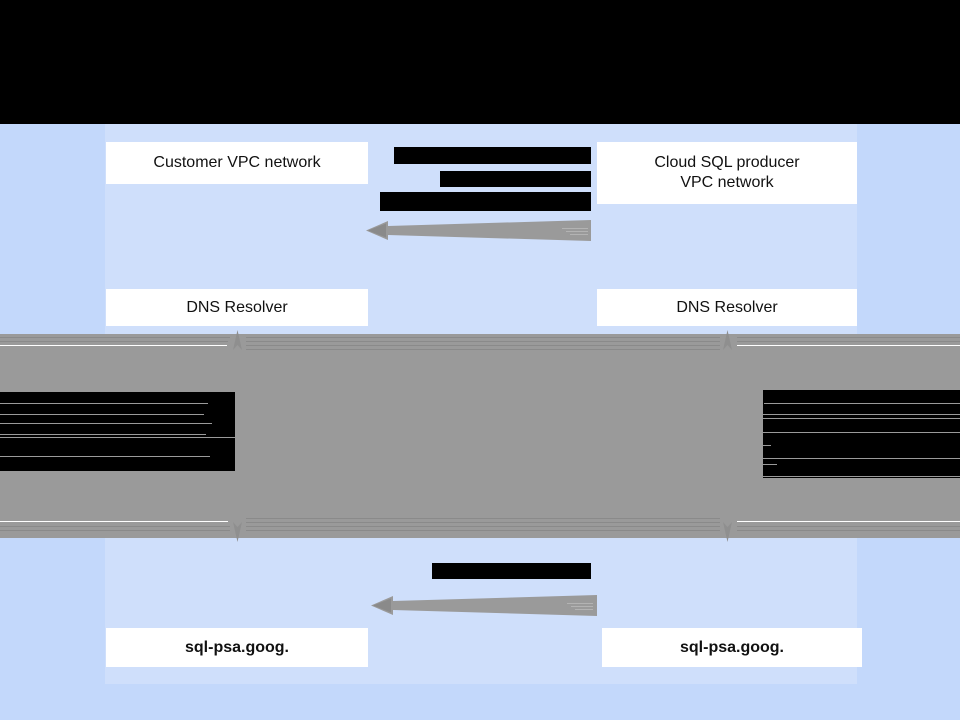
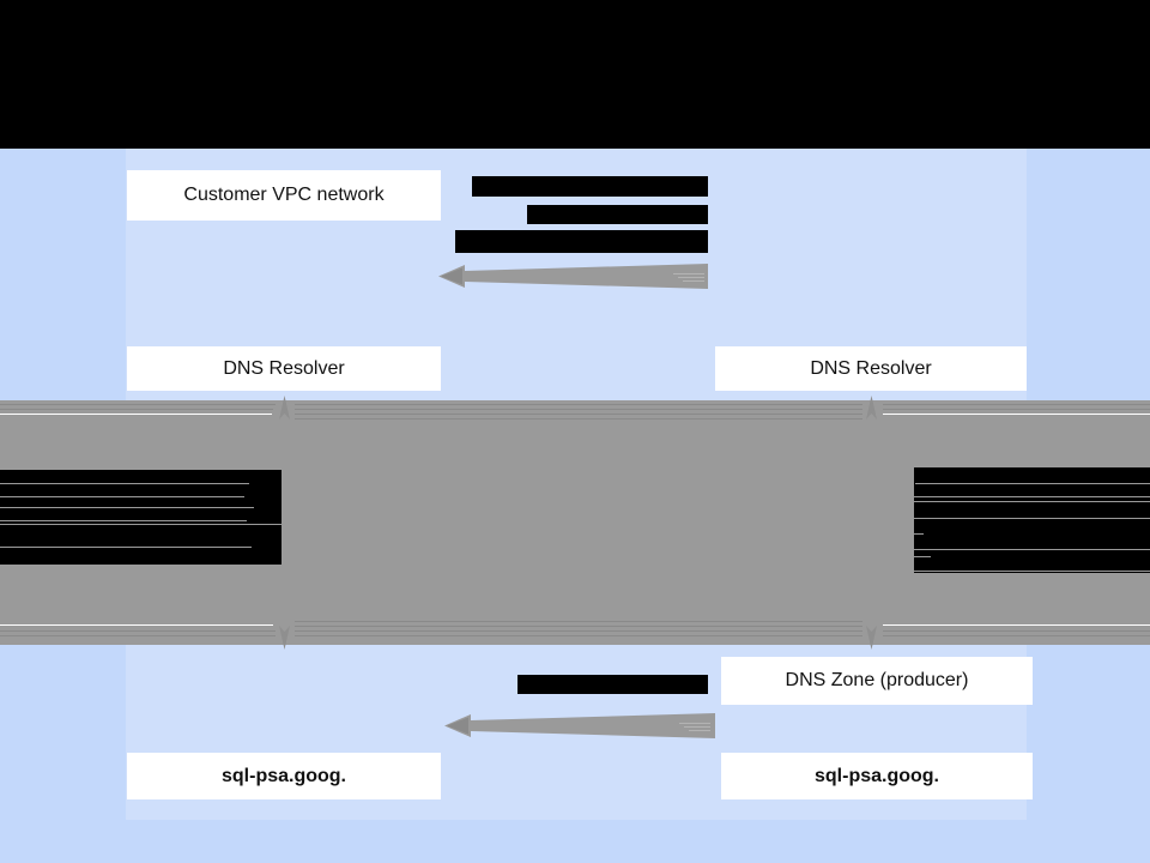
  Customer VPC network
- Cloud SQL producer
- VPC network
  DNS Resolver
  DNS Resolver
+ DNS Zone (producer)
  sql-psa.goog.
  sql-psa.goog.
